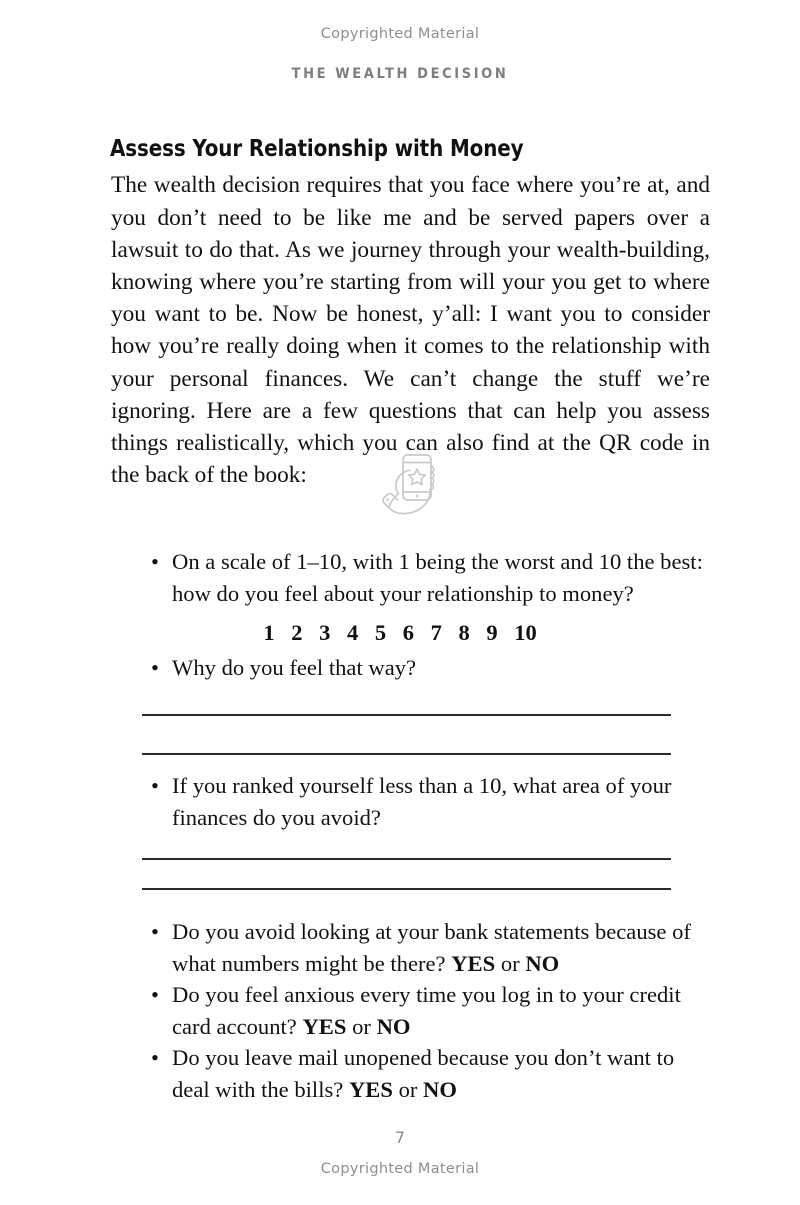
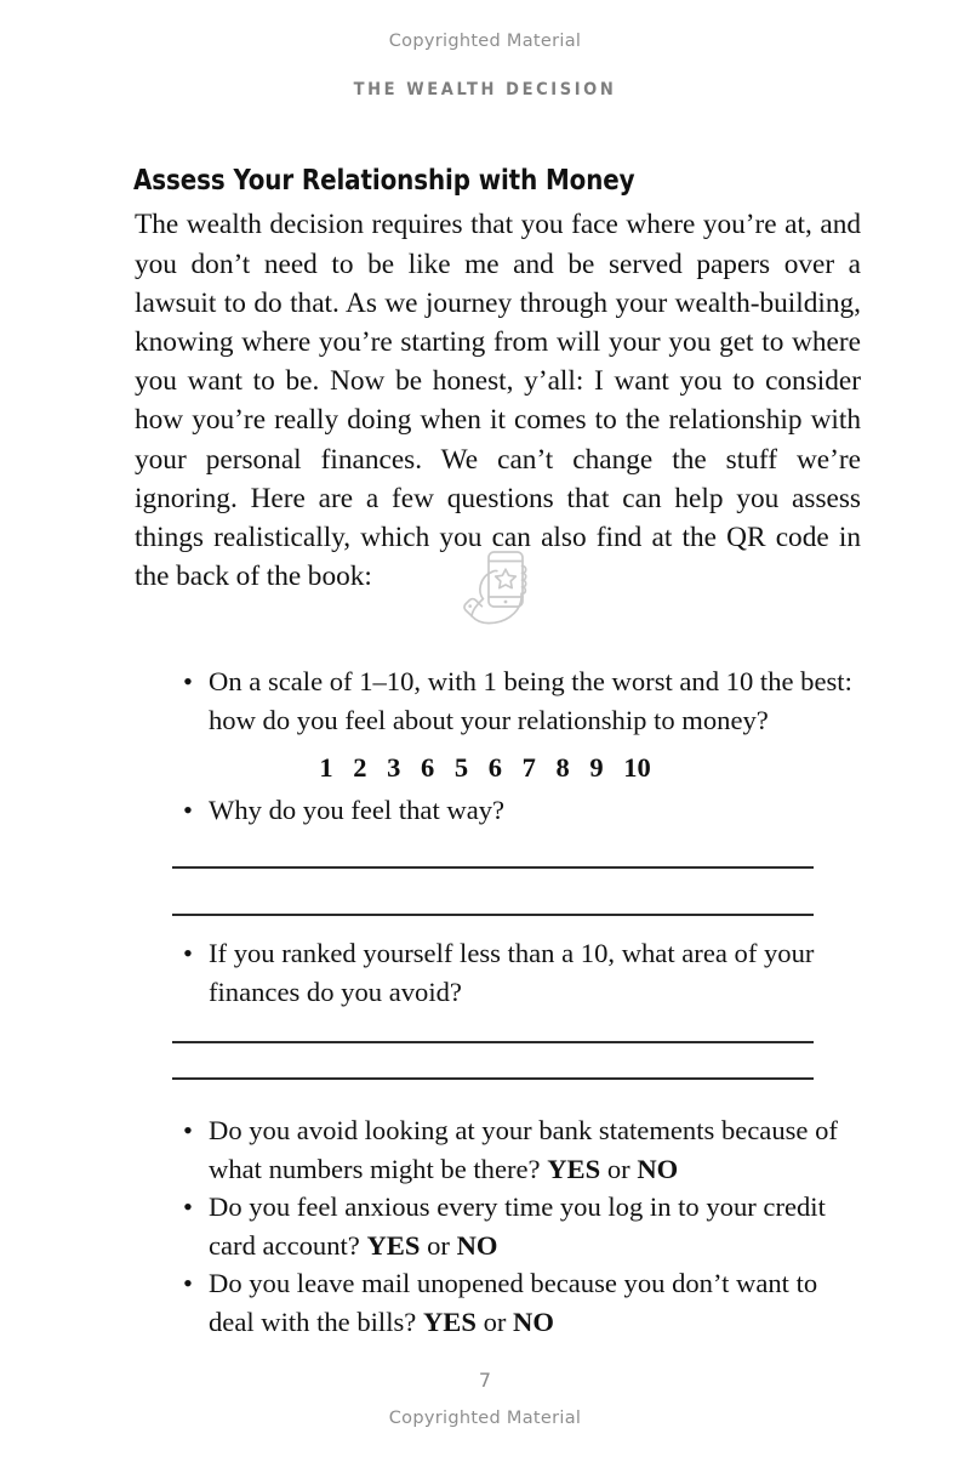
  Copyrighted Material
  THE WEALTH DECISION
  Assess Your Relationship with Money
  The wealth decision requires that you face where you’re at, and you don’t need to be like me and be served papers over a lawsuit to do that. As we journey through your wealth-building, knowing where you’re starting from will your you get to where you want to be. Now be honest, y’all: I want you to consider how you’re really doing when it comes to the relationship with your personal finances. We can’t change the stuff we’re ignoring. Here are a few questions that can help you assess things realistically, which you can also find at the QR code in the back of the book:
  •
  On a scale of 1–10, with 1 being the worst and 10 the best: how do you feel about your relationship to money?
- 1 2 3 4 5 6 7 8 9 10
+ 1 2 3 6 5 6 7 8 9 10
  •
  Why do you feel that way?
  •
  If you ranked yourself less than a 10, what area of your finances do you avoid?
  •
  Do you avoid looking at your bank statements because of what numbers might be there? YES or NO
  •
  Do you feel anxious every time you log in to your credit card account? YES or NO
  •
  Do you leave mail unopened because you don’t want to deal with the bills? YES or NO
  7
  Copyrighted Material
